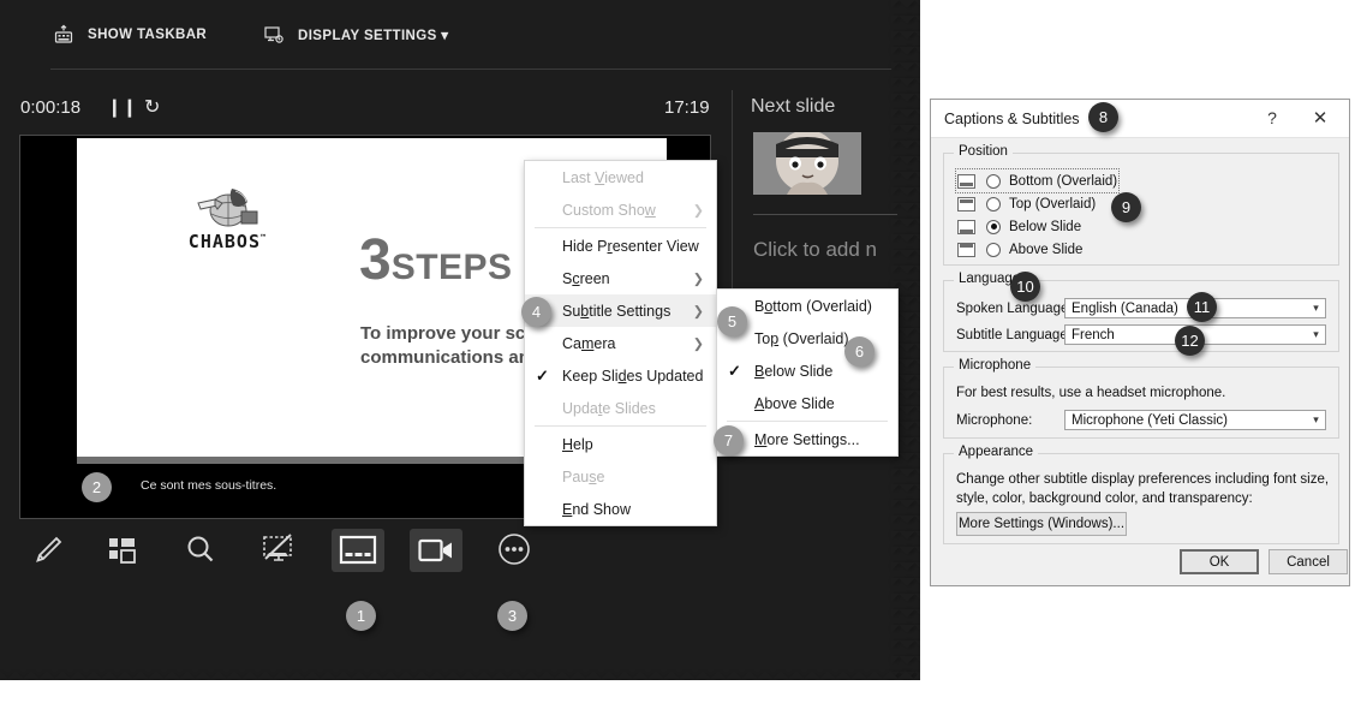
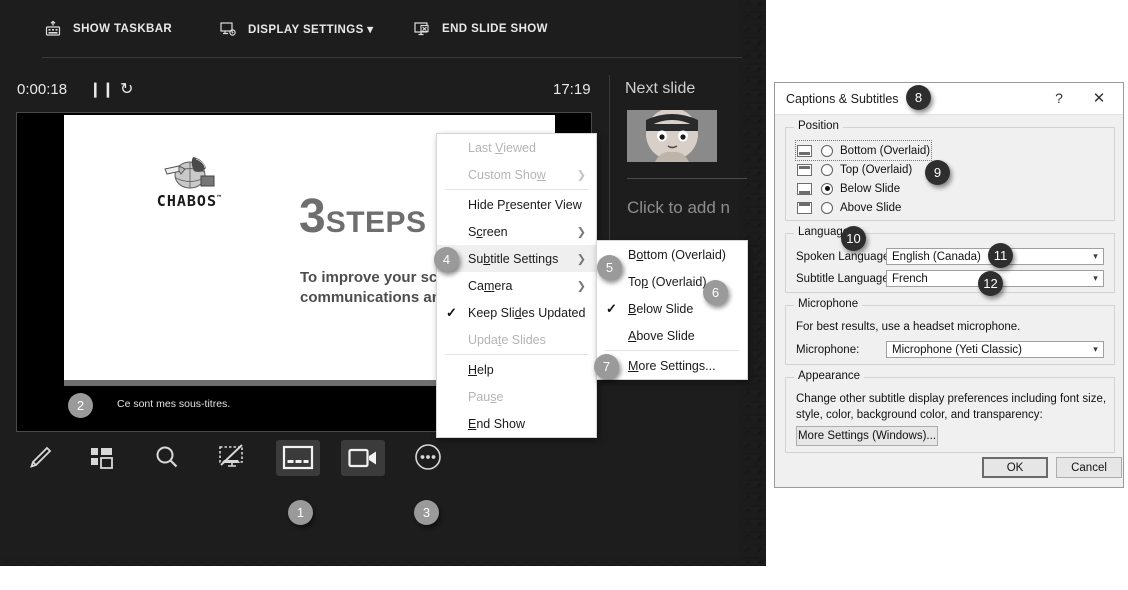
  SHOW TASKBAR
  DISPLAY SETTINGS ▾
+ END SLIDE SHOW
  0:00:18
  ❙❙
  ↻
  17:19
  CHABOS™
  3STEPS
  Ce sont mes sous-titres.
  Next slide
  Click to add n
  Last Viewed
  Custom Show
  ❯
  Hide Presenter View
  Screen
  ❯
  Subtitle Settings
  ❯
  Camera
  ❯
  ✓
  Keep Slides Updated
  Update Slides
  Help
  Pause
  End Show
  Bottom (Overlaid)
  Top (Overlaid)
  ✓
  Below Slide
  Above Slide
  More Settings...
  Captions & Subtitles
  ?
  ✕
  Position
  Bottom (Overlaid)
  Top (Overlaid)
  Below Slide
  Above Slide
  Languag
  Spoken Languag
  English (Canada)
  ▾
  Subtitle Languag
  French
  ▾
  Microphone
  For best results, use a headset microphone.
  Microphone:
  Microphone (Yeti Classic)
  ▾
  Appearance
  Change other subtitle display preferences including font size, style, color, background color, and transparency:
  More Settings (Windows)...
  OK
  Cancel
  1
  2
  3
  4
  5
  6
  7
  8
  9
  10
  11
  12
